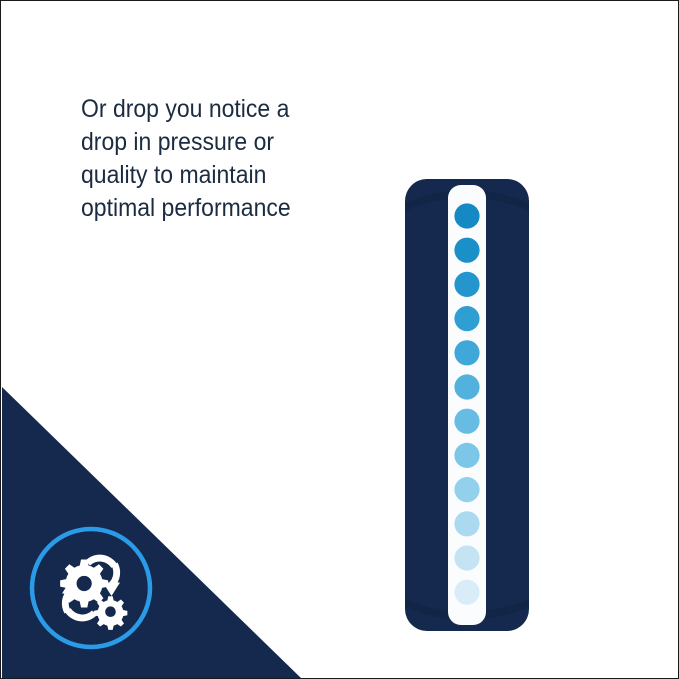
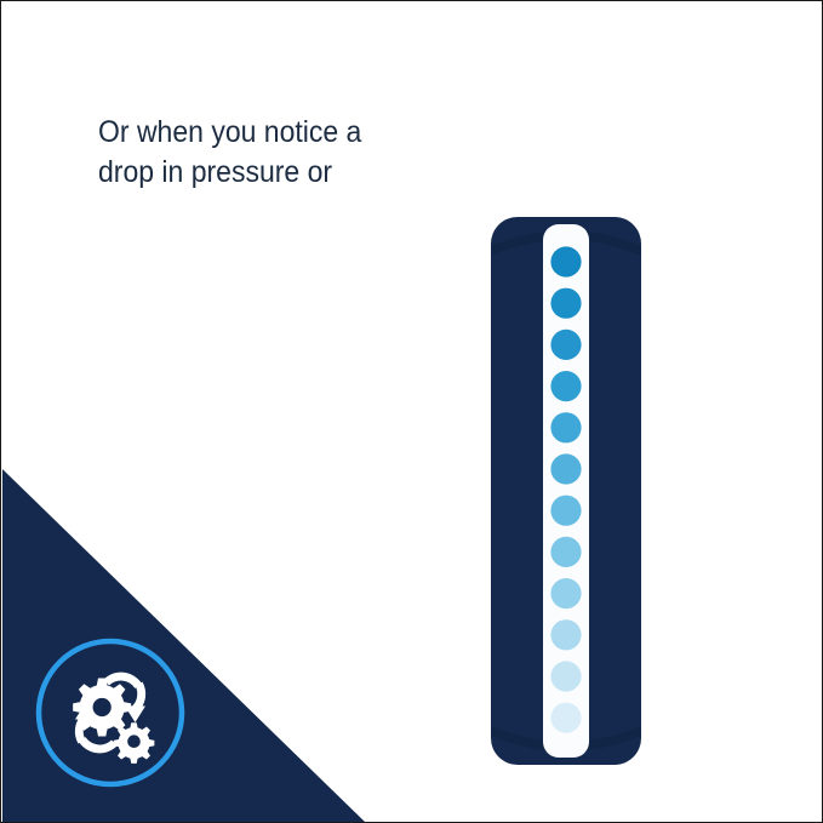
- Or drop you notice a
+ Or when you notice a
  drop in pressure or
- quality to maintain
- optimal performance
